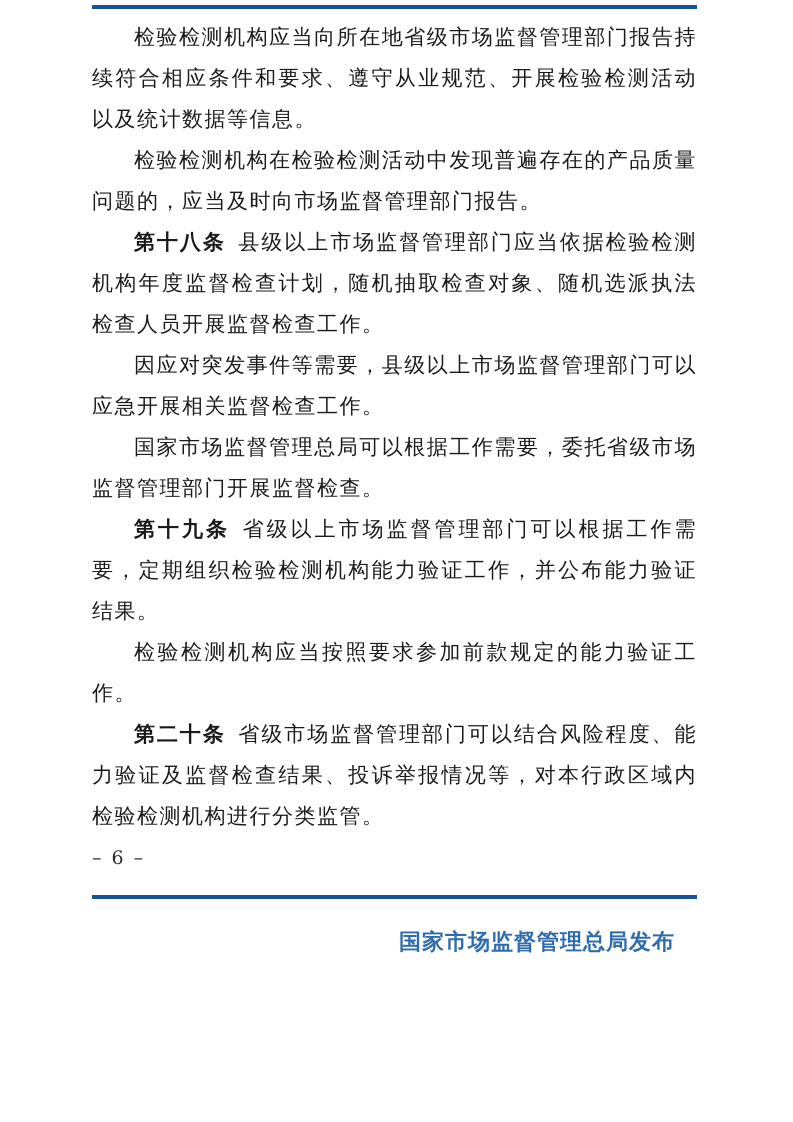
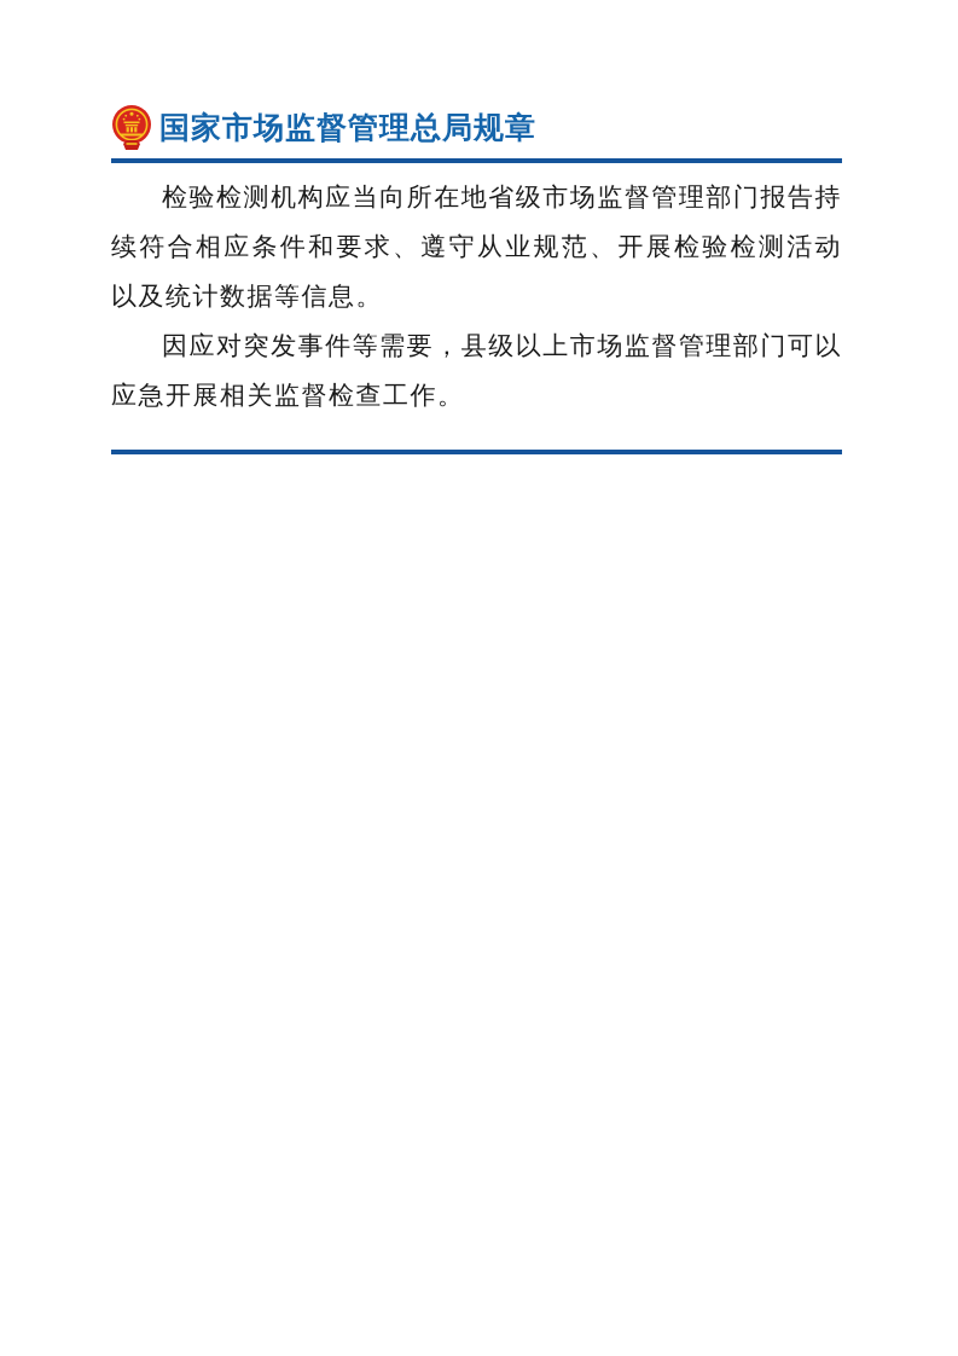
+ 国家市场监督管理总局规章
  检验检测机构应当向所在地省级市场监督管理部门报告持续符合相应条件和要求、遵守从业规范、开展检验检测活动以及统计数据等信息。
- 检验检测机构在检验检测活动中发现普遍存在的产品质量问题的，应当及时向市场监督管理部门报告。
- 第十八条 县级以上市场监督管理部门应当依据检验检测机构年度监督检查计划，随机抽取检查对象、随机选派执法检查人员开展监督检查工作。
  因应对突发事件等需要，县级以上市场监督管理部门可以应急开展相关监督检查工作。
- 国家市场监督管理总局可以根据工作需要，委托省级市场监督管理部门开展监督检查。
- 第十九条 省级以上市场监督管理部门可以根据工作需要，定期组织检验检测机构能力验证工作，并公布能力验证结果。
- 检验检测机构应当按照要求参加前款规定的能力验证工作。
- 第二十条 省级市场监督管理部门可以结合风险程度、能力验证及监督检查结果、投诉举报情况等，对本行政区域内检验检测机构进行分类监管。
- – 6 –
- 国家市场监督管理总局发布
